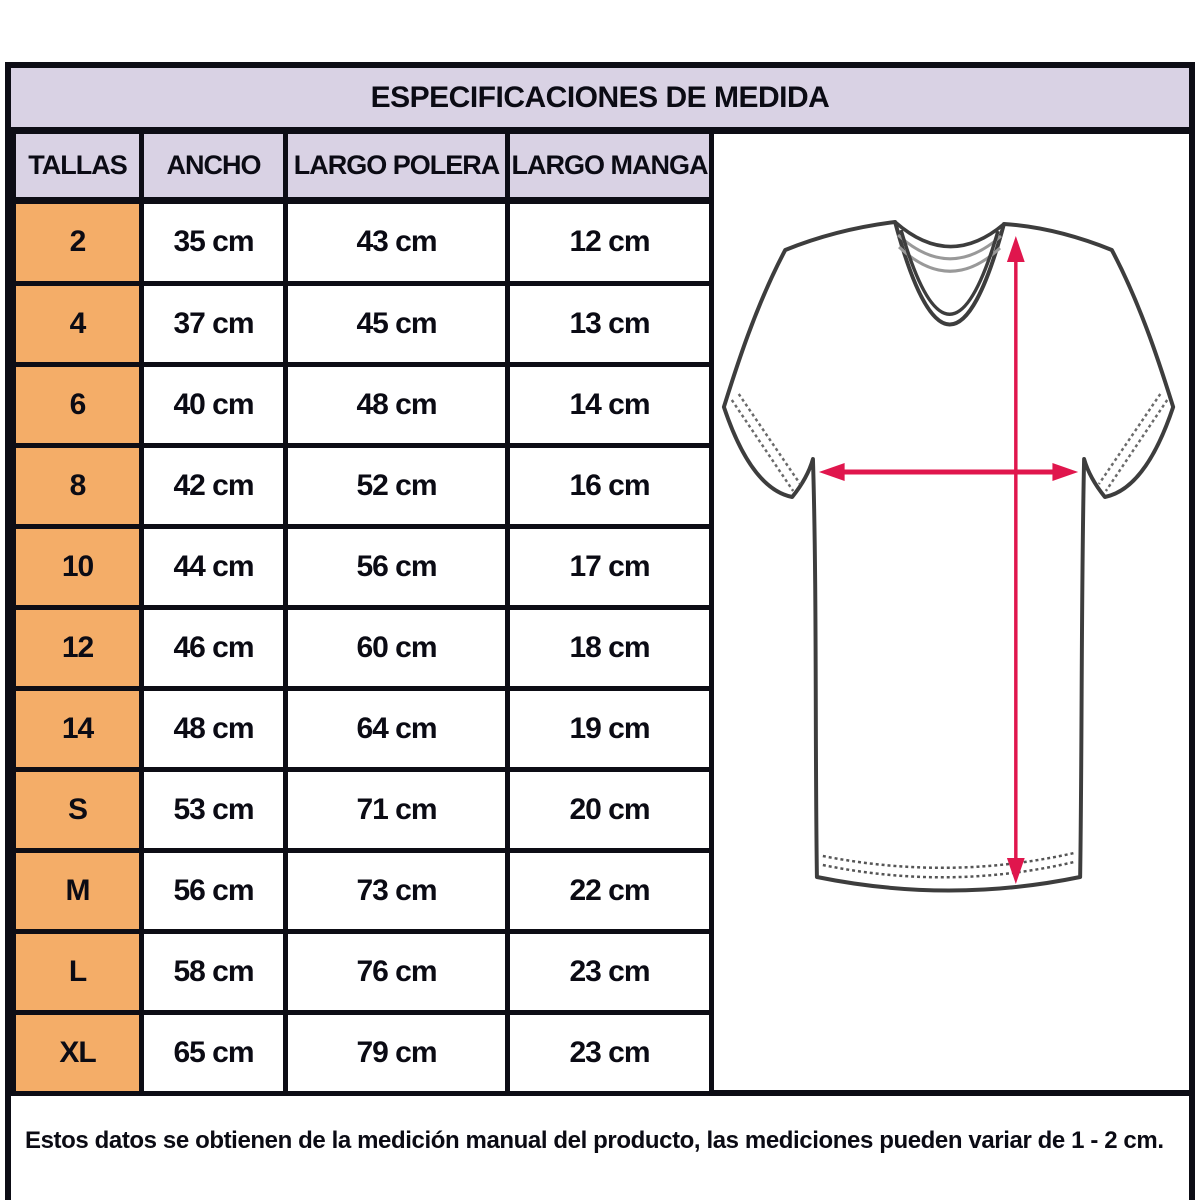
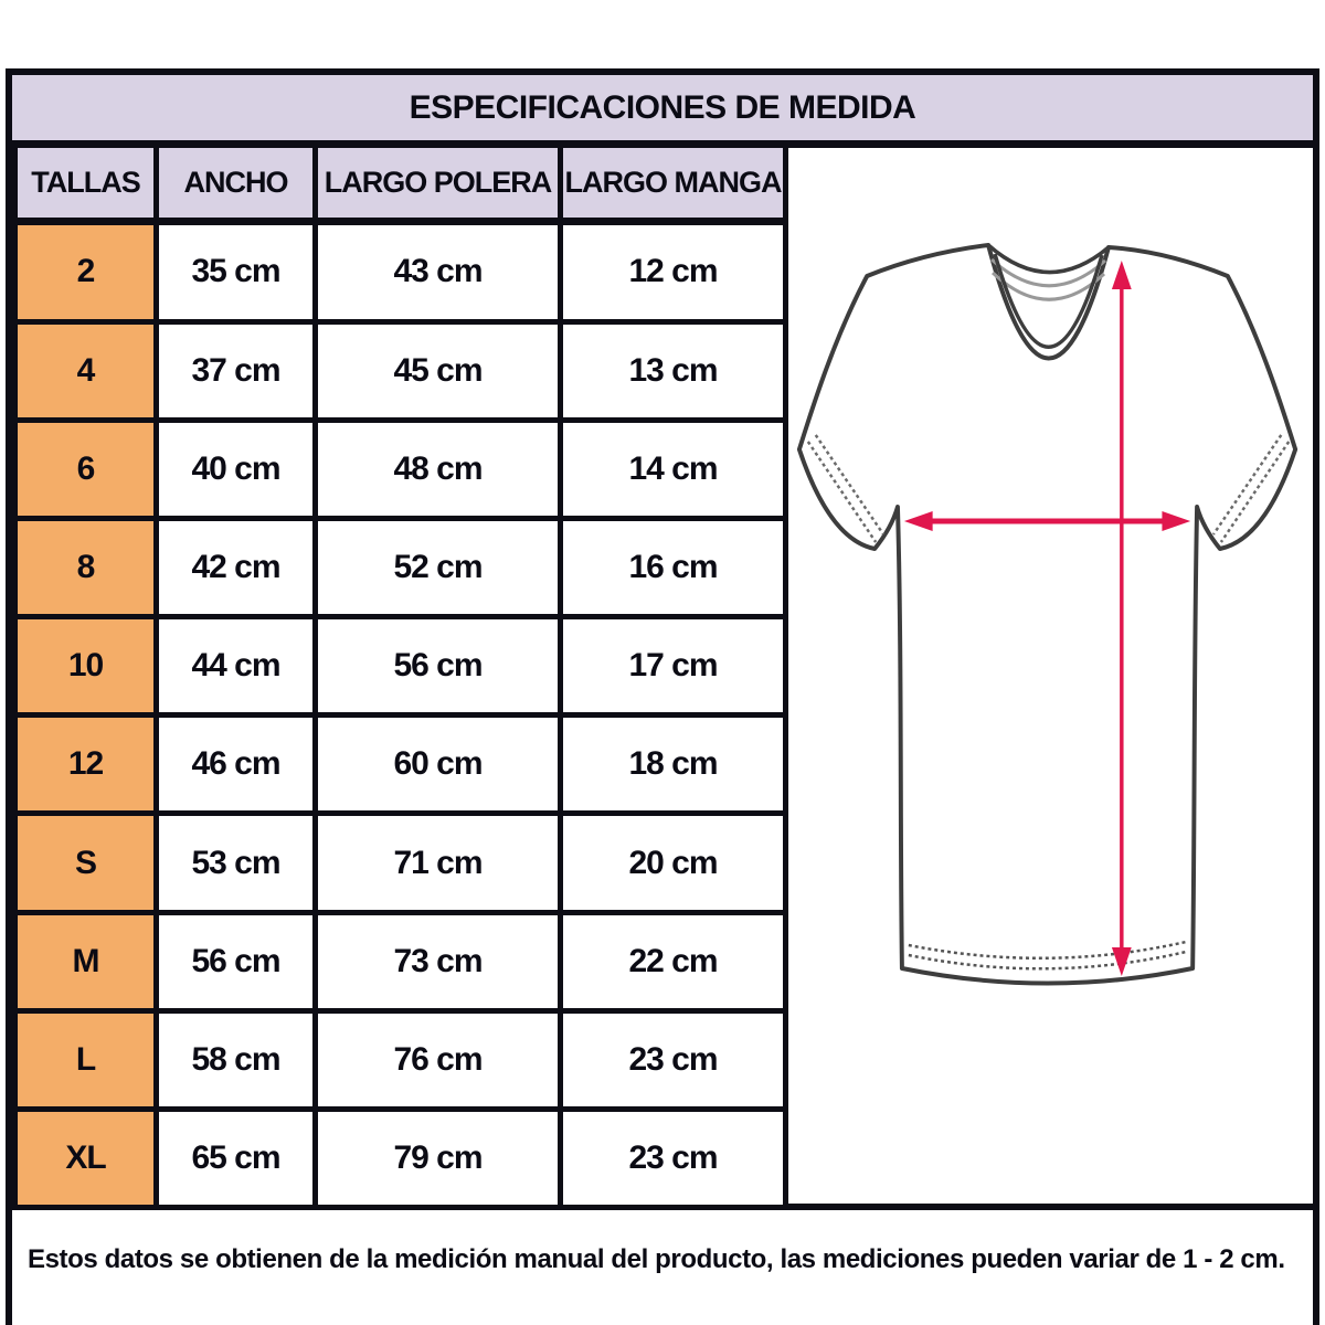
  ESPECIFICACIONES DE MEDIDA
  TALLAS	ANCHO	LARGO POLERA	LARGO MANGA
  2	35 cm	43 cm	12 cm
  4	37 cm	45 cm	13 cm
  6	40 cm	48 cm	14 cm
  8	42 cm	52 cm	16 cm
  10	44 cm	56 cm	17 cm
  12	46 cm	60 cm	18 cm
- 14	48 cm	64 cm	19 cm
  S	53 cm	71 cm	20 cm
  M	56 cm	73 cm	22 cm
  L	58 cm	76 cm	23 cm
  XL	65 cm	79 cm	23 cm
  Estos datos se obtienen de la medición manual del producto, las mediciones pueden variar de 1 - 2 cm.
